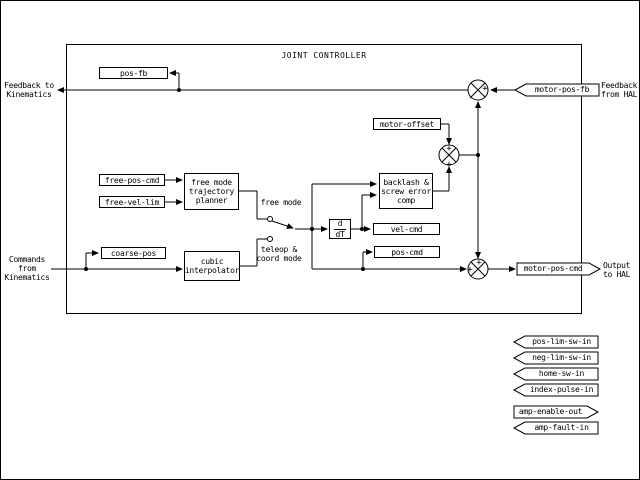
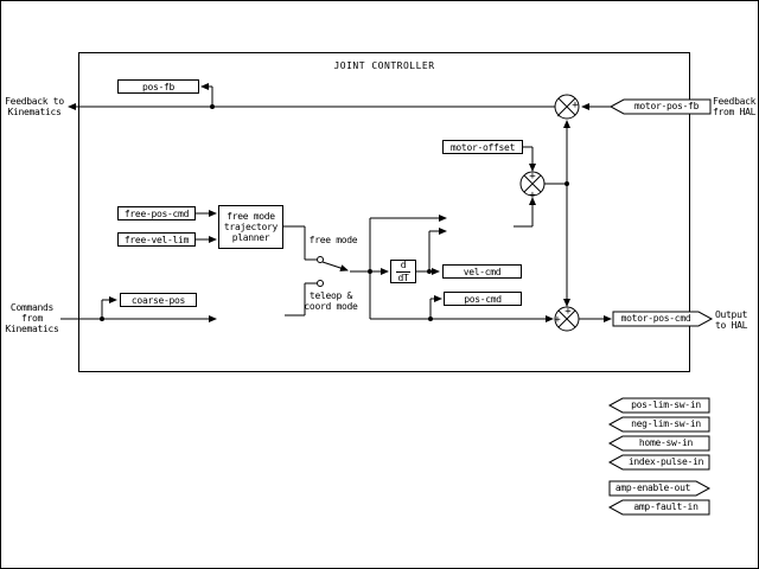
  JOINT CONTROLLER
  +
  -
  +
  +
  +
  +
  pos-fb
  motor-offset
  free-pos-cmd
  free-vel-lim
  free mode
  trajectory
  planner
  coarse-pos
- cubic
- interpolator
- backlash &
- screw error
- comp
  d
  dT
  vel-cmd
  pos-cmd
  Feedback to
  Kinematics
  Commands
  from
  Kinematics
  Feedback
  from HAL
  Output
  to HAL
  free mode
  teleop &
  coord mode
  motor-pos-fb
  motor-pos-cmd
  pos-lim-sw-in
  neg-lim-sw-in
  home-sw-in
  index-pulse-in
  amp-enable-out
  amp-fault-in
